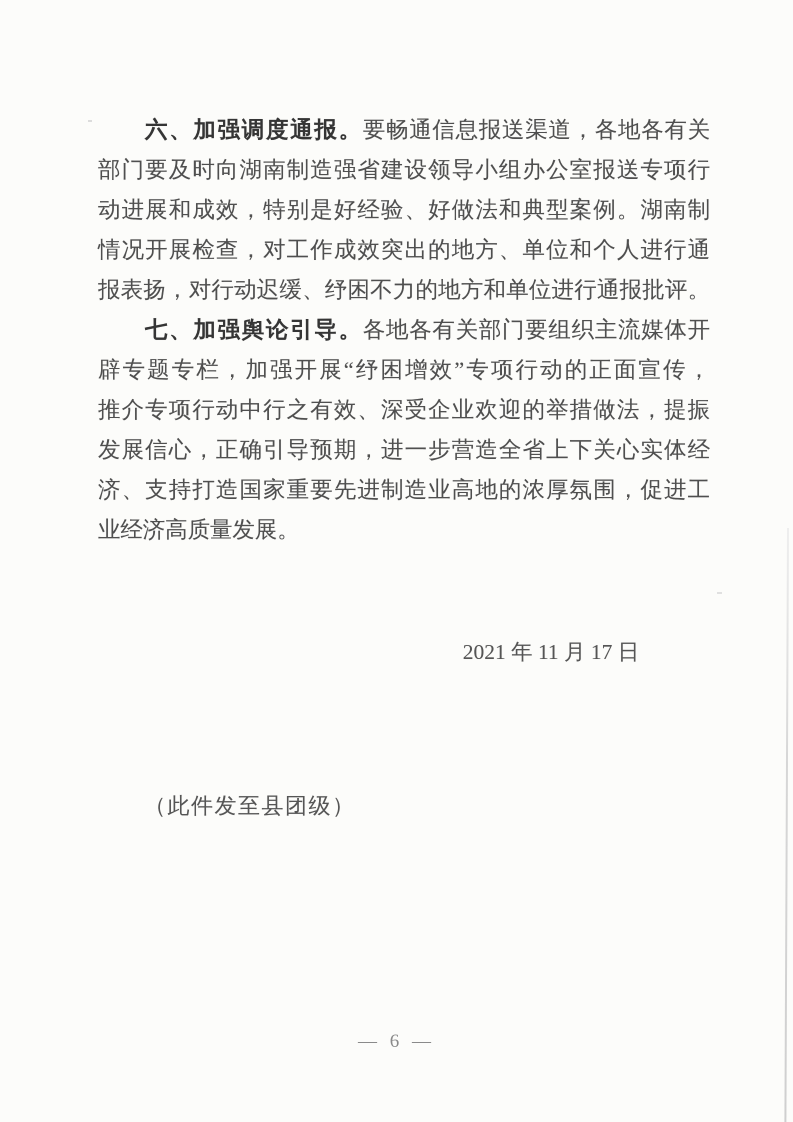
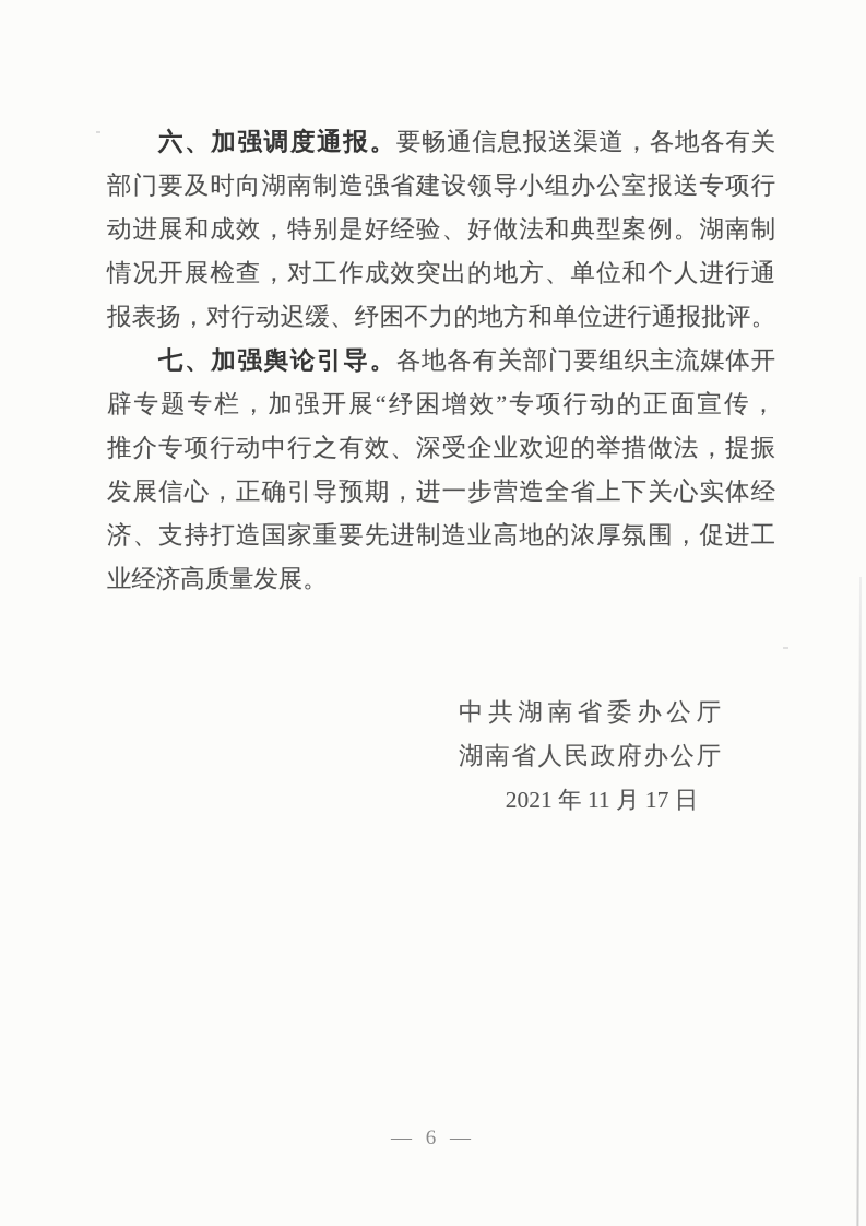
  六、加强调度通报。要畅通信息报送渠道，各地各有关
  部门要及时向湖南制造强省建设领导小组办公室报送专项行
  动进展和成效，特别是好经验、好做法和典型案例。湖南制
  情况开展检查，对工作成效突出的地方、单位和个人进行通
  报表扬，对行动迟缓、纾困不力的地方和单位进行通报批评。
  七、加强舆论引导。各地各有关部门要组织主流媒体开
  辟专题专栏，加强开展“纾困增效”专项行动的正面宣传，
  推介专项行动中行之有效、深受企业欢迎的举措做法，提振
  发展信心，正确引导预期，进一步营造全省上下关心实体经
  济、支持打造国家重要先进制造业高地的浓厚氛围，促进工
  业经济高质量发展。
+ 中共湖南省委办公厅
+ 湖南省人民政府办公厅
  2021 年 11 月 17 日
- （此件发至县团级）
  — 6 —
